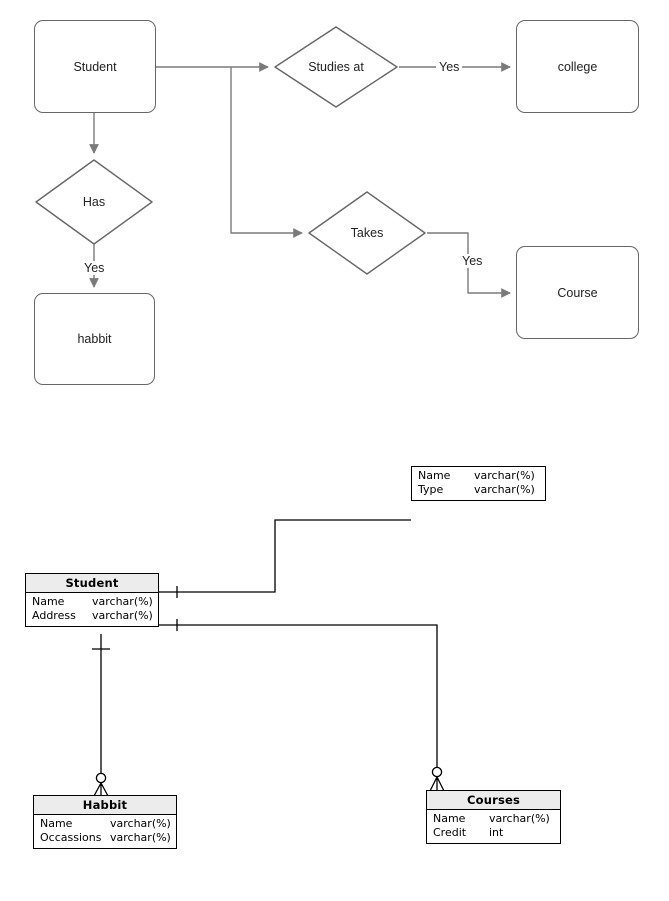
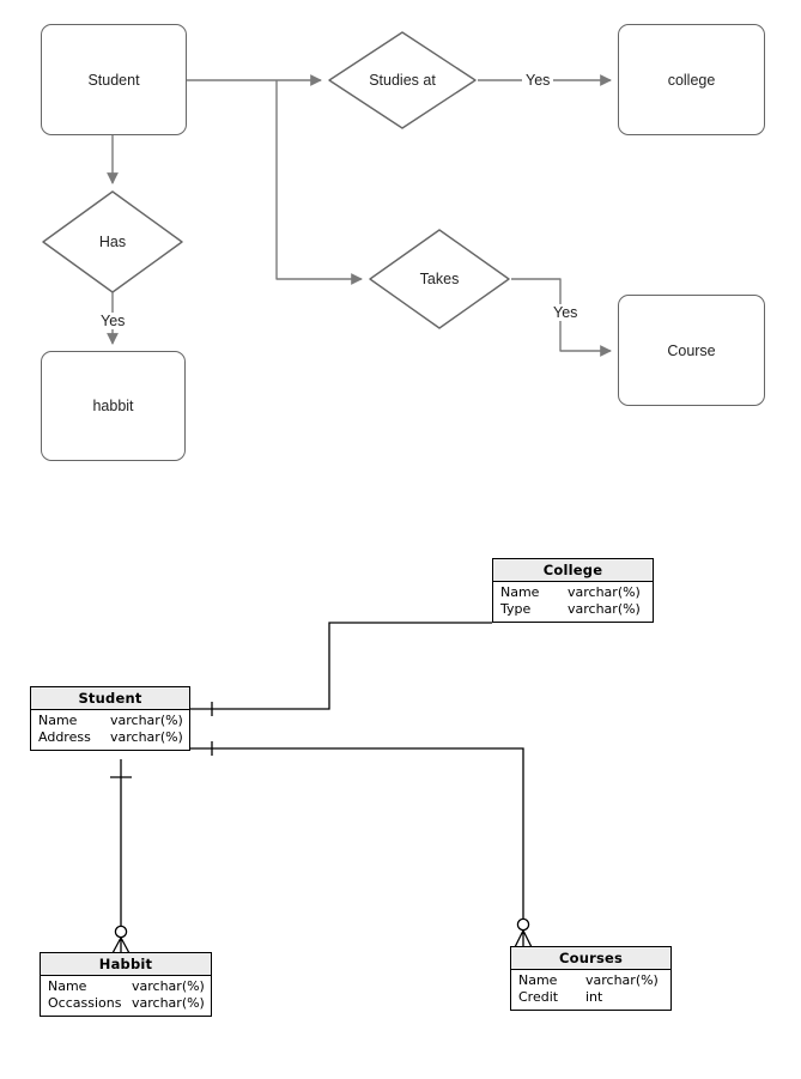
  Student
  Studies at
  college
  Has
  habbit
  Takes
  Course
  Yes
  Yes
  Yes
+ College
  Name
  varchar(%)
  Type
  varchar(%)
  Student
  Name
  varchar(%)
  Address
  varchar(%)
  Habbit
  Name
  varchar(%)
  Occassions
  varchar(%)
  Courses
  Name
  varchar(%)
  Credit
  int
